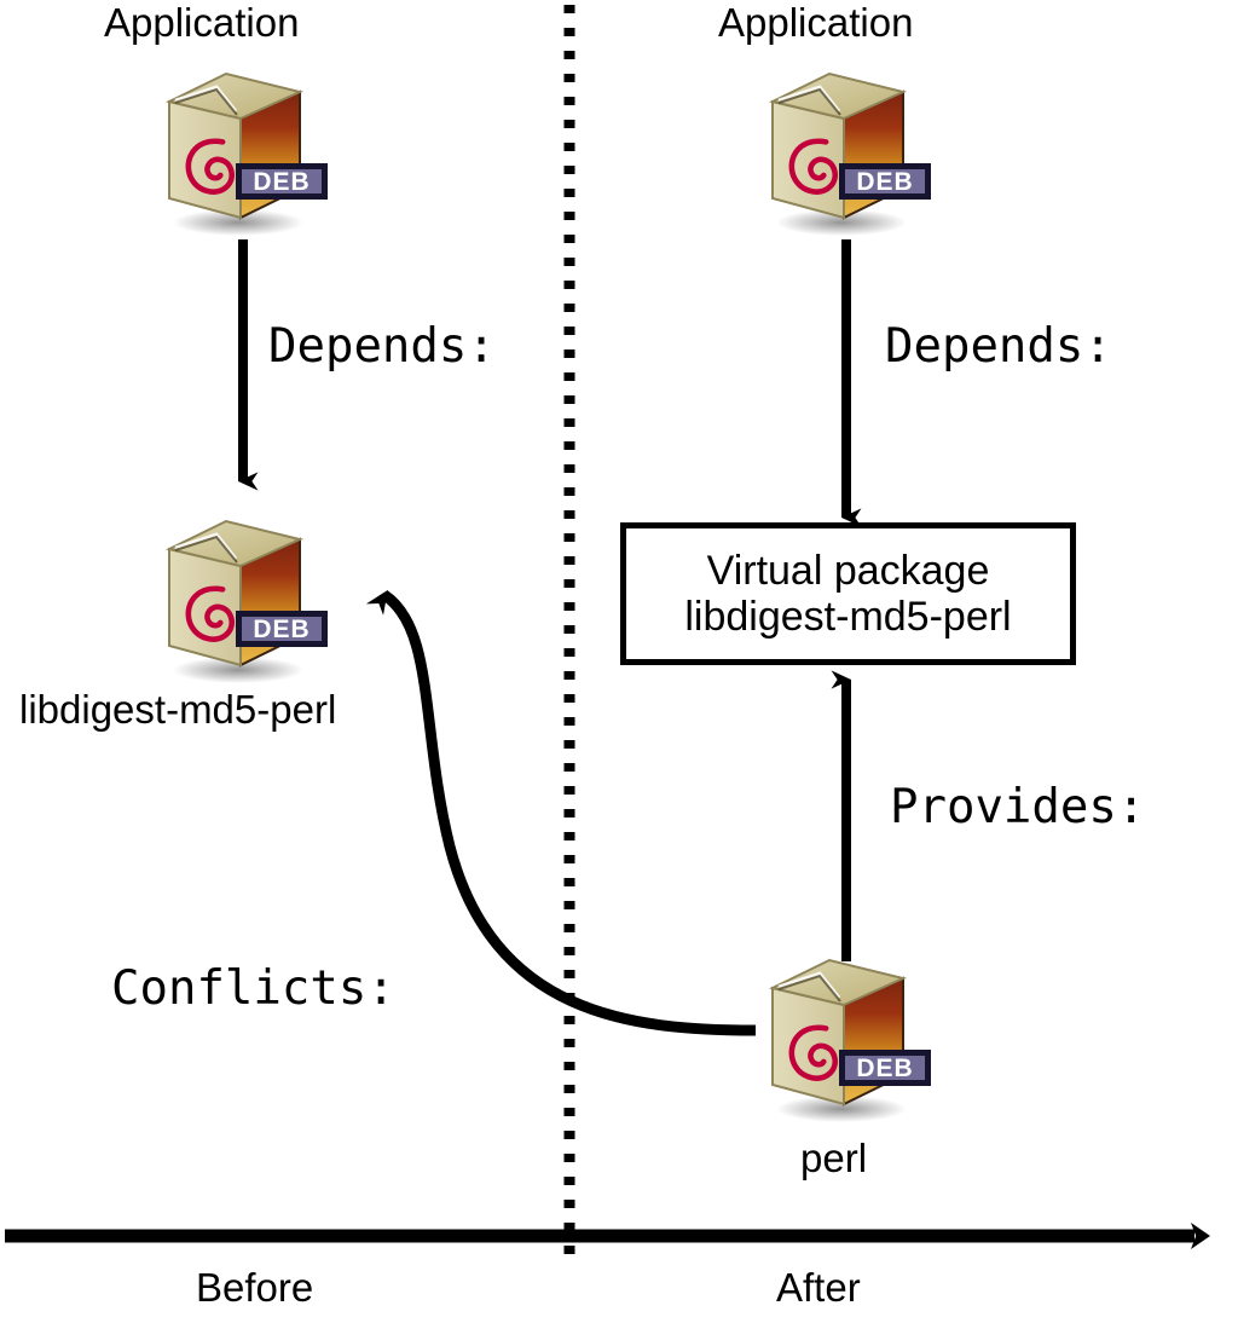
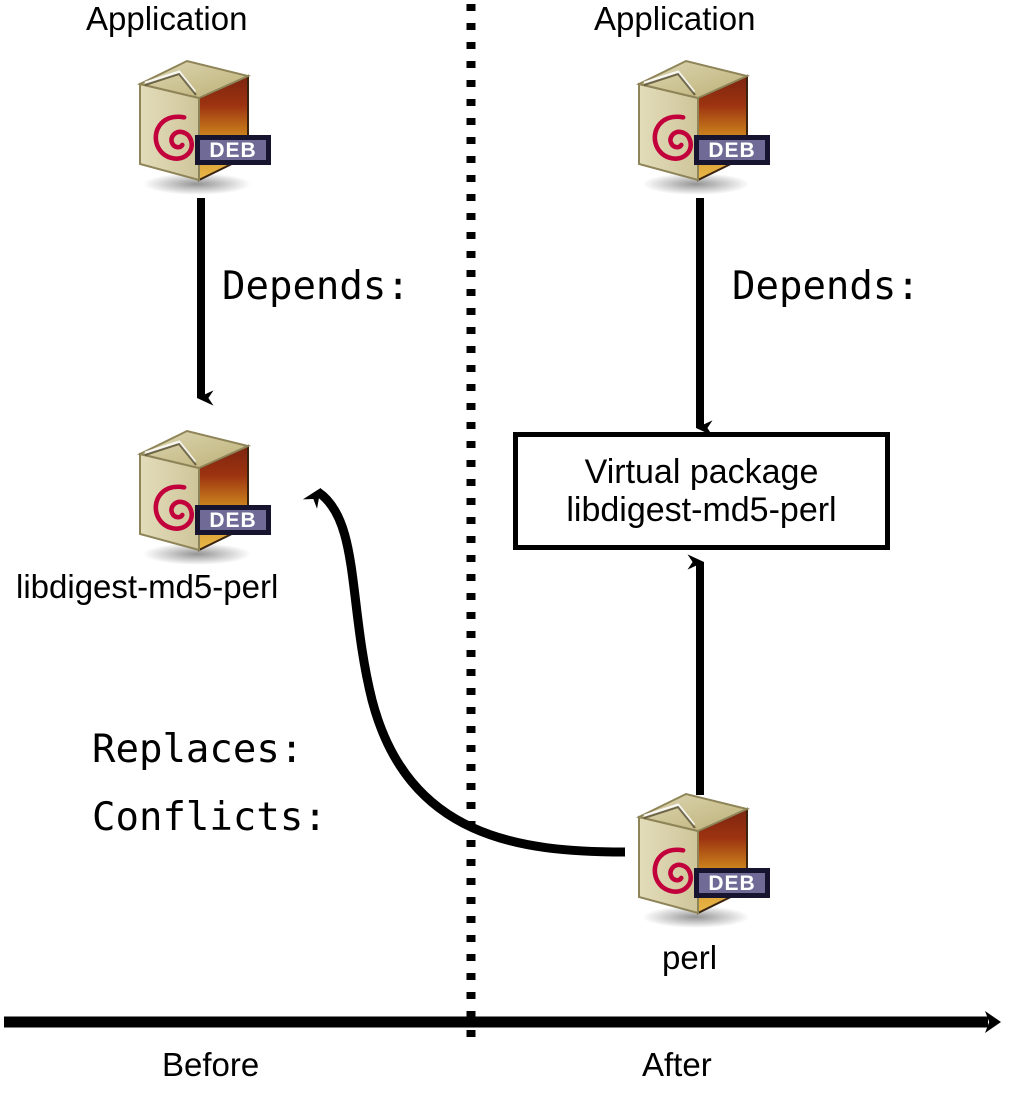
  DEB
  DEB
  DEB
  DEB
  Virtual package
  libdigest-md5-perl
  Application
  Application
  Depends:
  Depends:
  libdigest-md5-perl
+ Replaces:
  Conflicts:
- Provides:
  perl
  Before
  After
